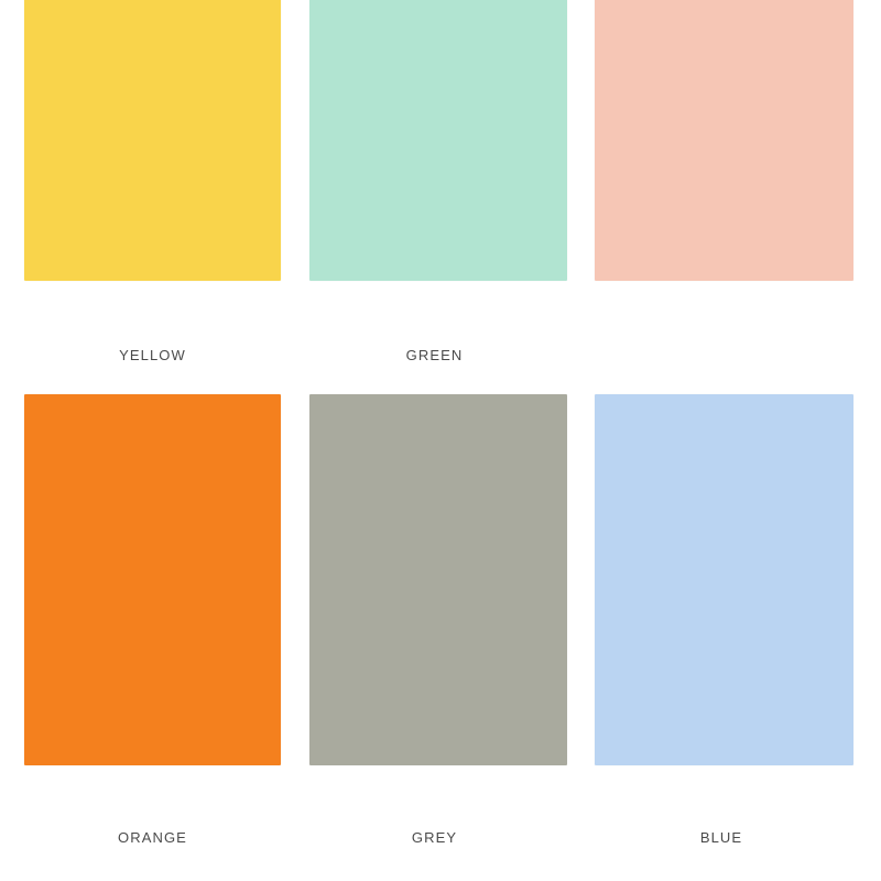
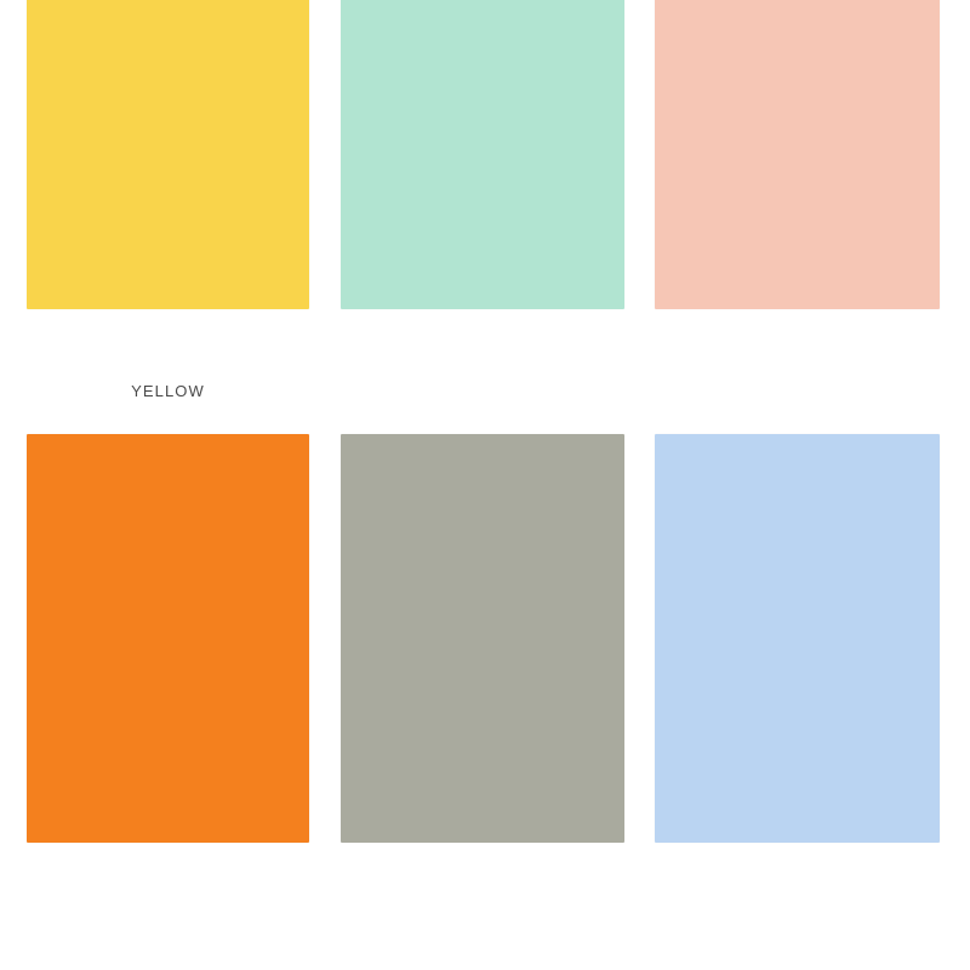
  YELLOW
- GREEN
- ORANGE
- GREY
- BLUE
